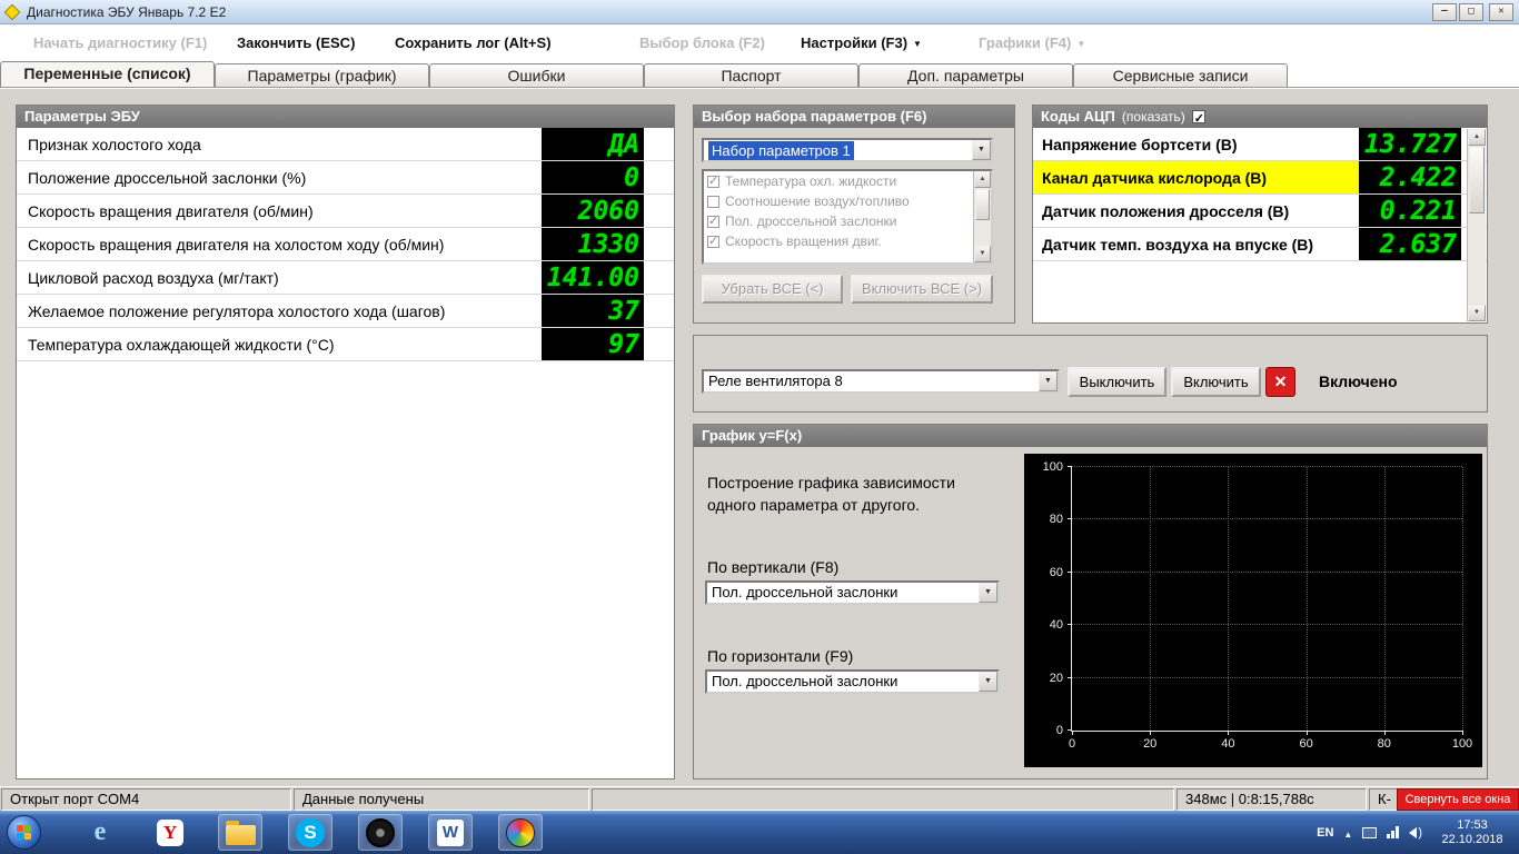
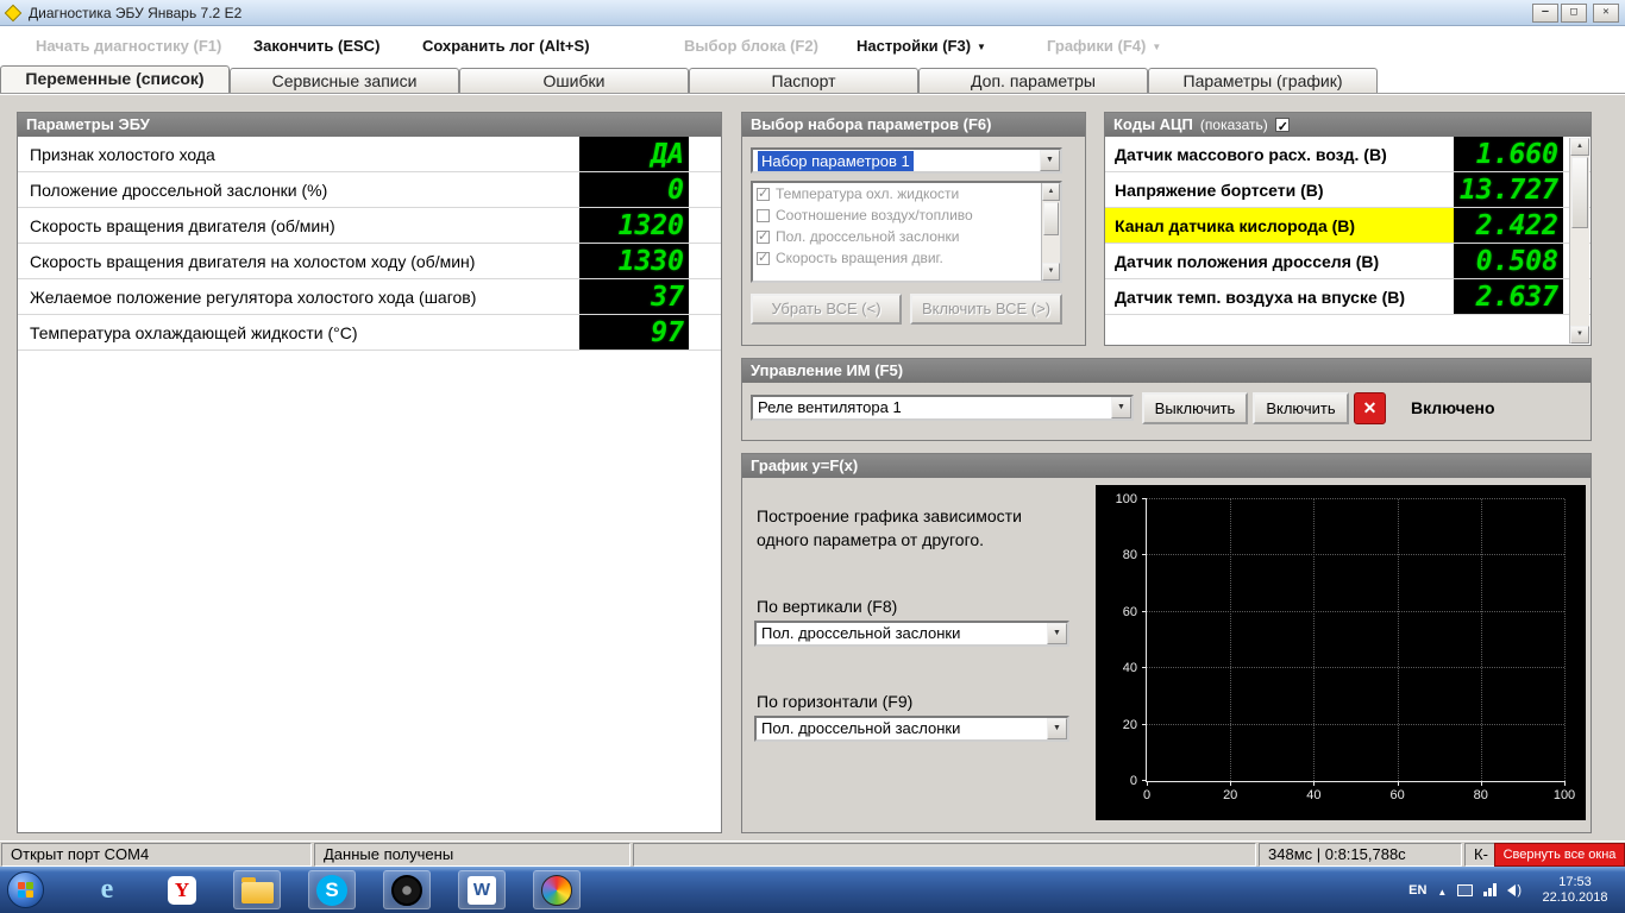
  Диагностика ЭБУ Январь 7.2 Е2
  Начать диагностику (F1)
  Закончить (ESC)
  Сохранить лог (Alt+S)
  Выбор блока (F2)
  Настройки (F3)
  Графики (F4)
  Переменные (список)
- Параметры (график)
+ Сервисные записи
  Ошибки
  Паспорт
  Доп. параметры
- Сервисные записи
+ Параметры (график)
  Параметры ЭБУ
  Признак холостого хода
  ДА
  Положение дроссельной заслонки (%)
  0
  Скорость вращения двигателя (об/мин)
- 2060
+ 1320
  Скорость вращения двигателя на холостом ходу (об/мин)
  1330
- Цикловой расход воздуха (мг/такт)
- 141.00
  Желаемое положение регулятора холостого хода (шагов)
  37
  Температура охлаждающей жидкости (°С)
  97
  Выбор набора параметров (F6)
  Набор параметров 1
  Температура охл. жидкости
  Соотношение воздух/топливо
  Пол. дроссельной заслонки
  Скорость вращения двиг.
  Убрать ВСЕ (<)
  Включить ВСЕ (>)
  Коды АЦП
  (показать)
+ Датчик массового расх. возд. (В)
+ 1.660
  Напряжение бортсети (В)
  13.727
  Канал датчика кислорода (В)
  2.422
  Датчик положения дросселя (В)
- 0.221
+ 0.508
  Датчик темп. воздуха на впуске (В)
  2.637
+ Управление ИМ (F5)
- Реле вентилятора 8
+ Реле вентилятора 1
  Выключить
  Включить
  Включено
  График y=F(x)
  Построение графика зависимости
  одного параметра от другого.
  По вертикали (F8)
  Пол. дроссельной заслонки
  По горизонтали (F9)
  Пол. дроссельной заслонки
  0
  20
  40
  60
  80
  100
  0
  20
  40
  60
  80
  100
  Открыт порт COM4
  Данные получены
  348мс | 0:8:15,788с
  К-
  Свернуть все окна
  EN
  17:53
  22.10.2018
